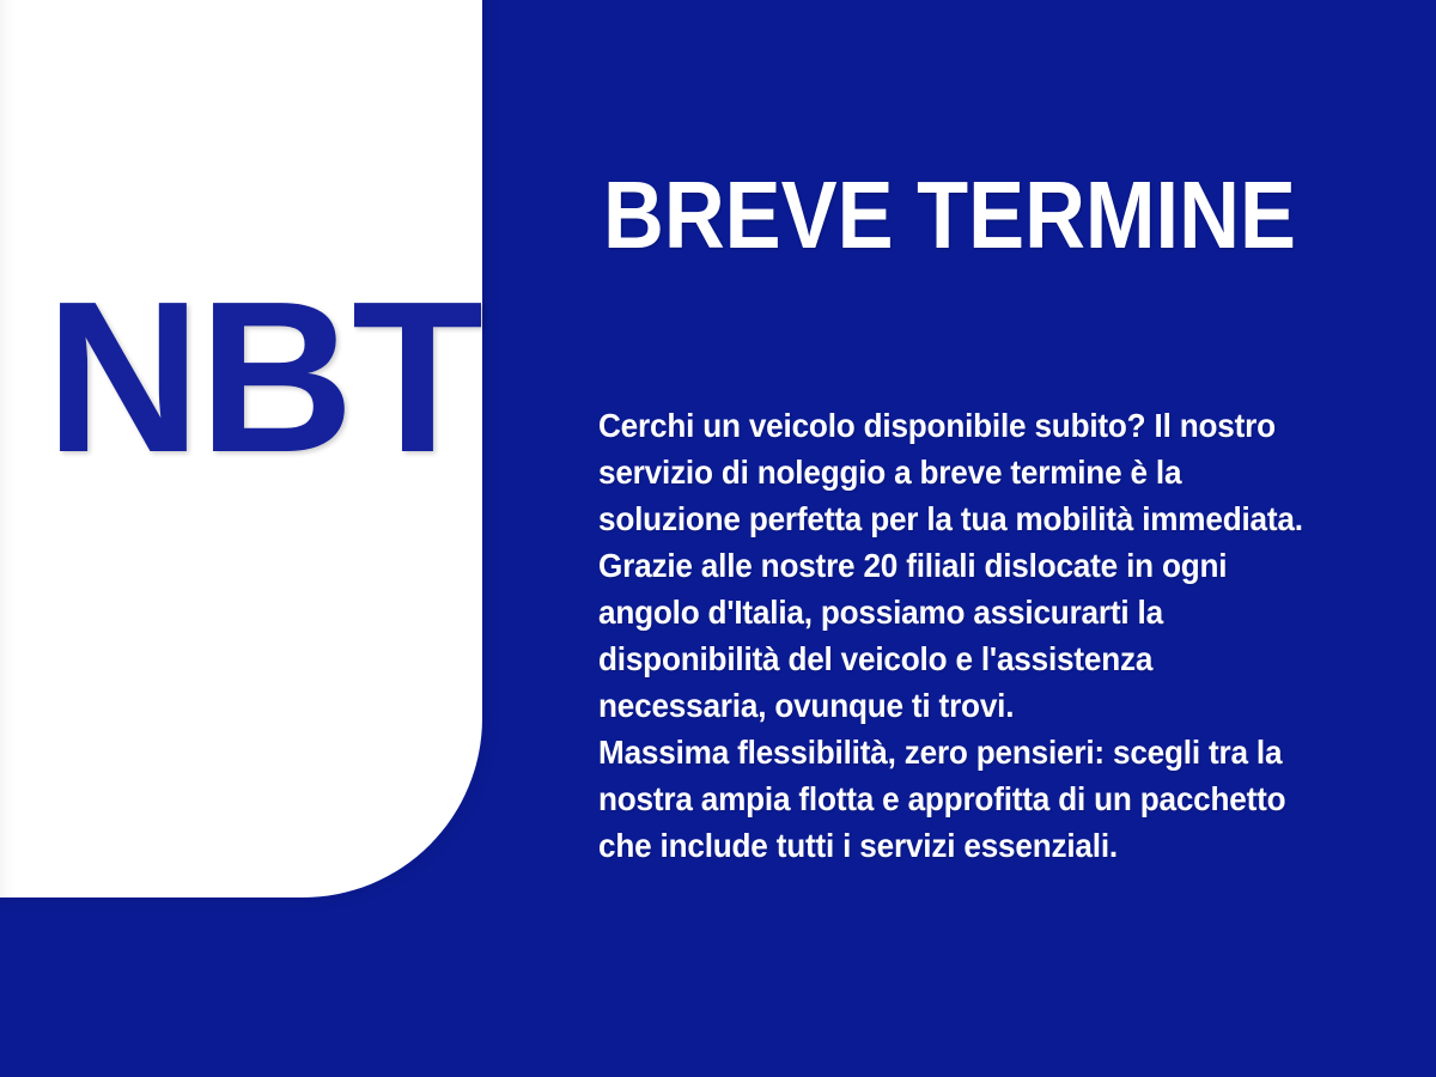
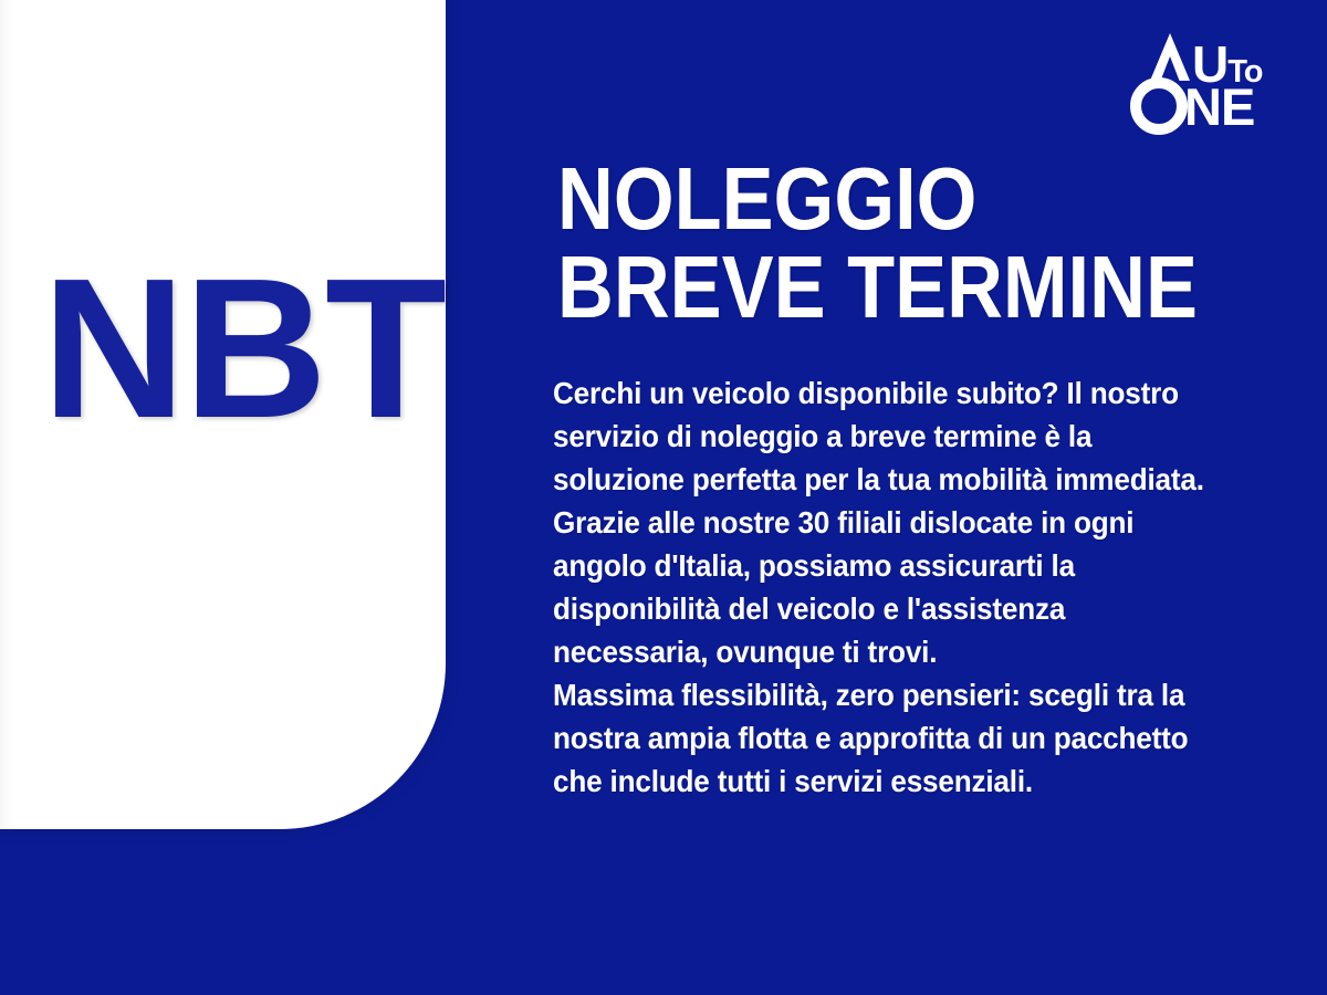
  NBT
+ U
+ To
+ NE
+ NOLEGGIO
  BREVE TERMINE
  Cerchi un veicolo disponibile subito? Il nostro servizio di noleggio a breve termine è la soluzione perfetta per la tua mobilità immediata.
- Grazie alle nostre 20 filiali dislocate in ogni angolo d'Italia, possiamo assicurarti la disponibilità del veicolo e l'assistenza necessaria, ovunque ti trovi.
+ Grazie alle nostre 30 filiali dislocate in ogni angolo d'Italia, possiamo assicurarti la disponibilità del veicolo e l'assistenza necessaria, ovunque ti trovi.
  Massima flessibilità, zero pensieri: scegli tra la nostra ampia flotta e approfitta di un pacchetto che include tutti i servizi essenziali.
